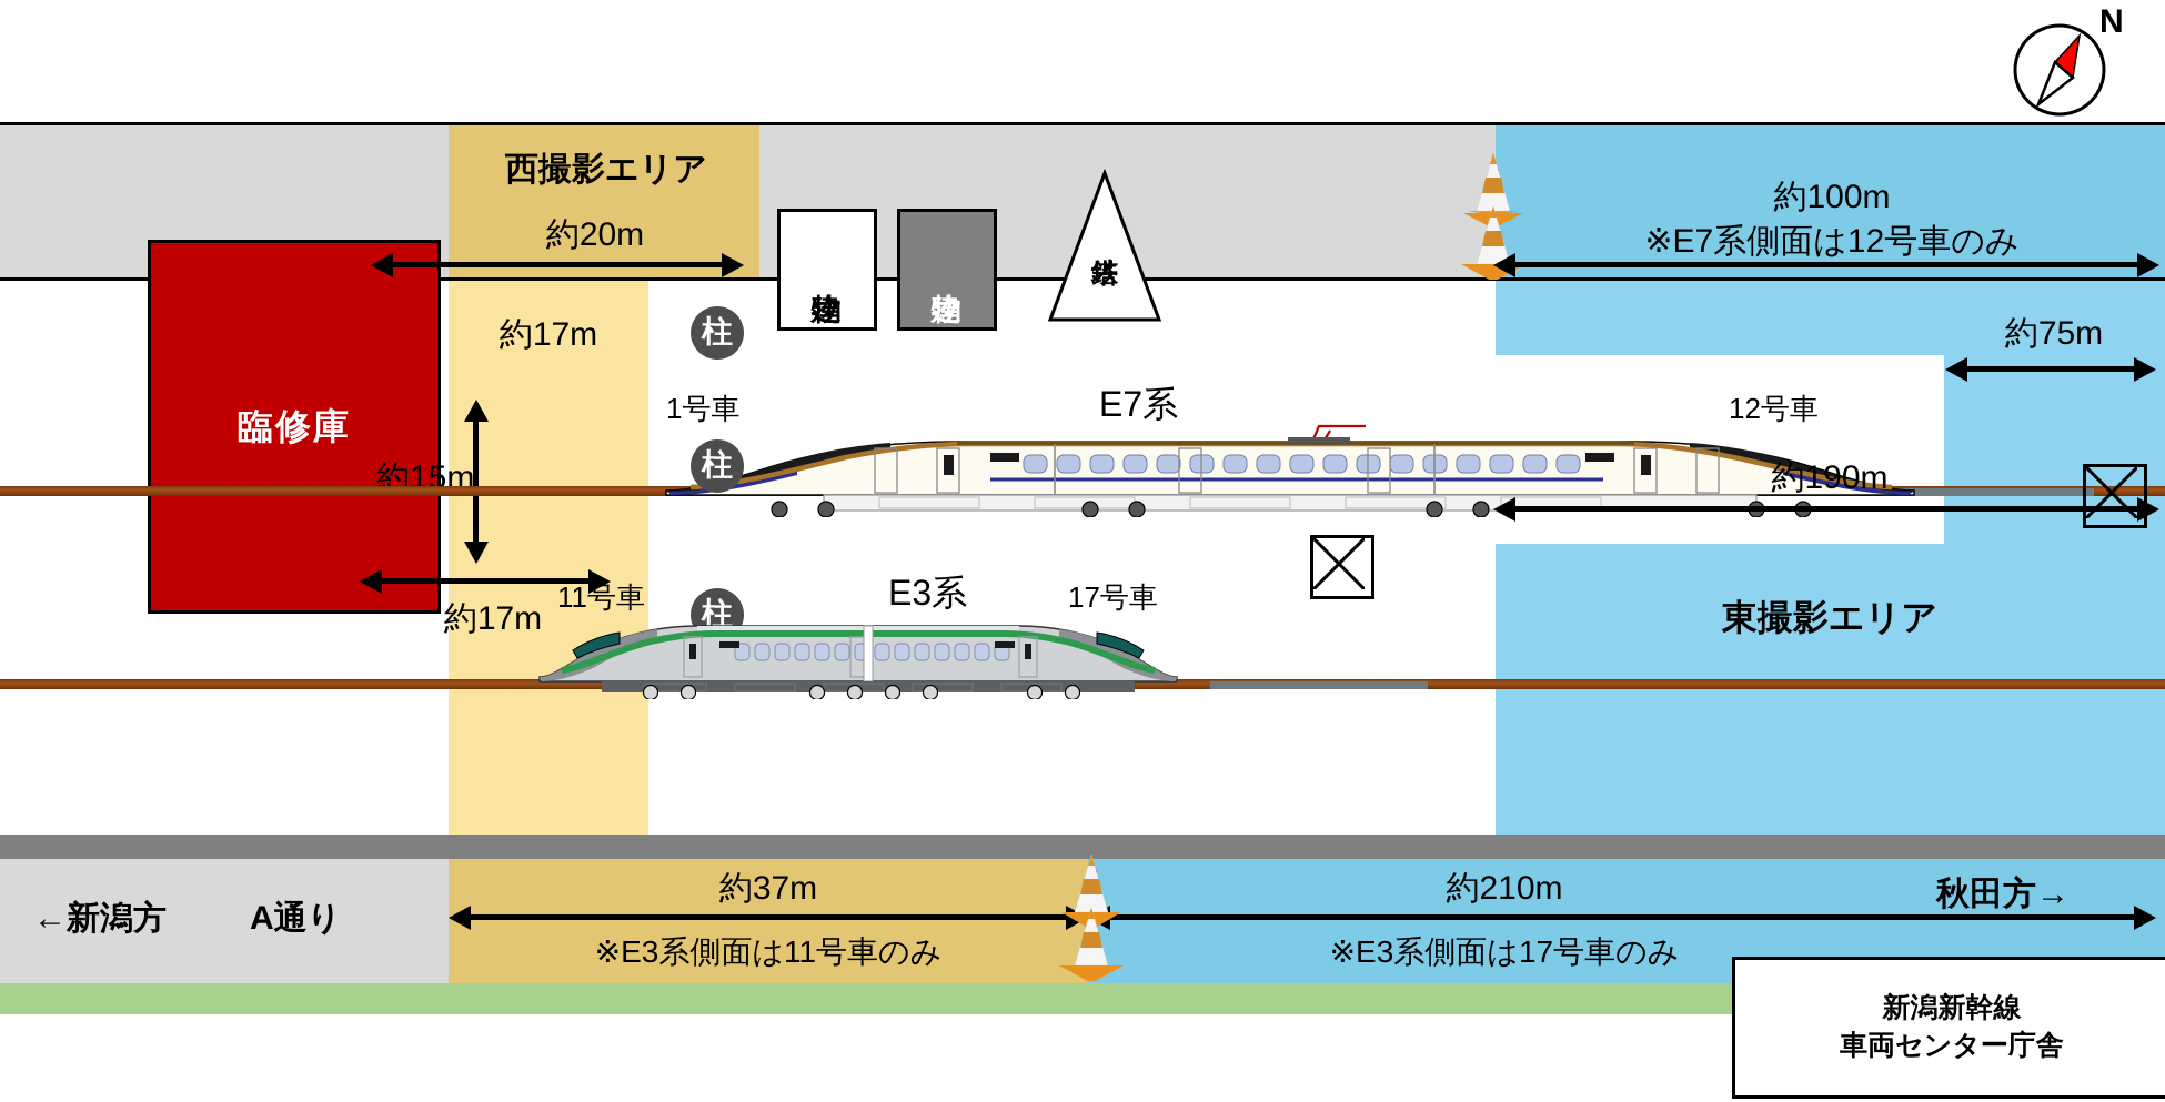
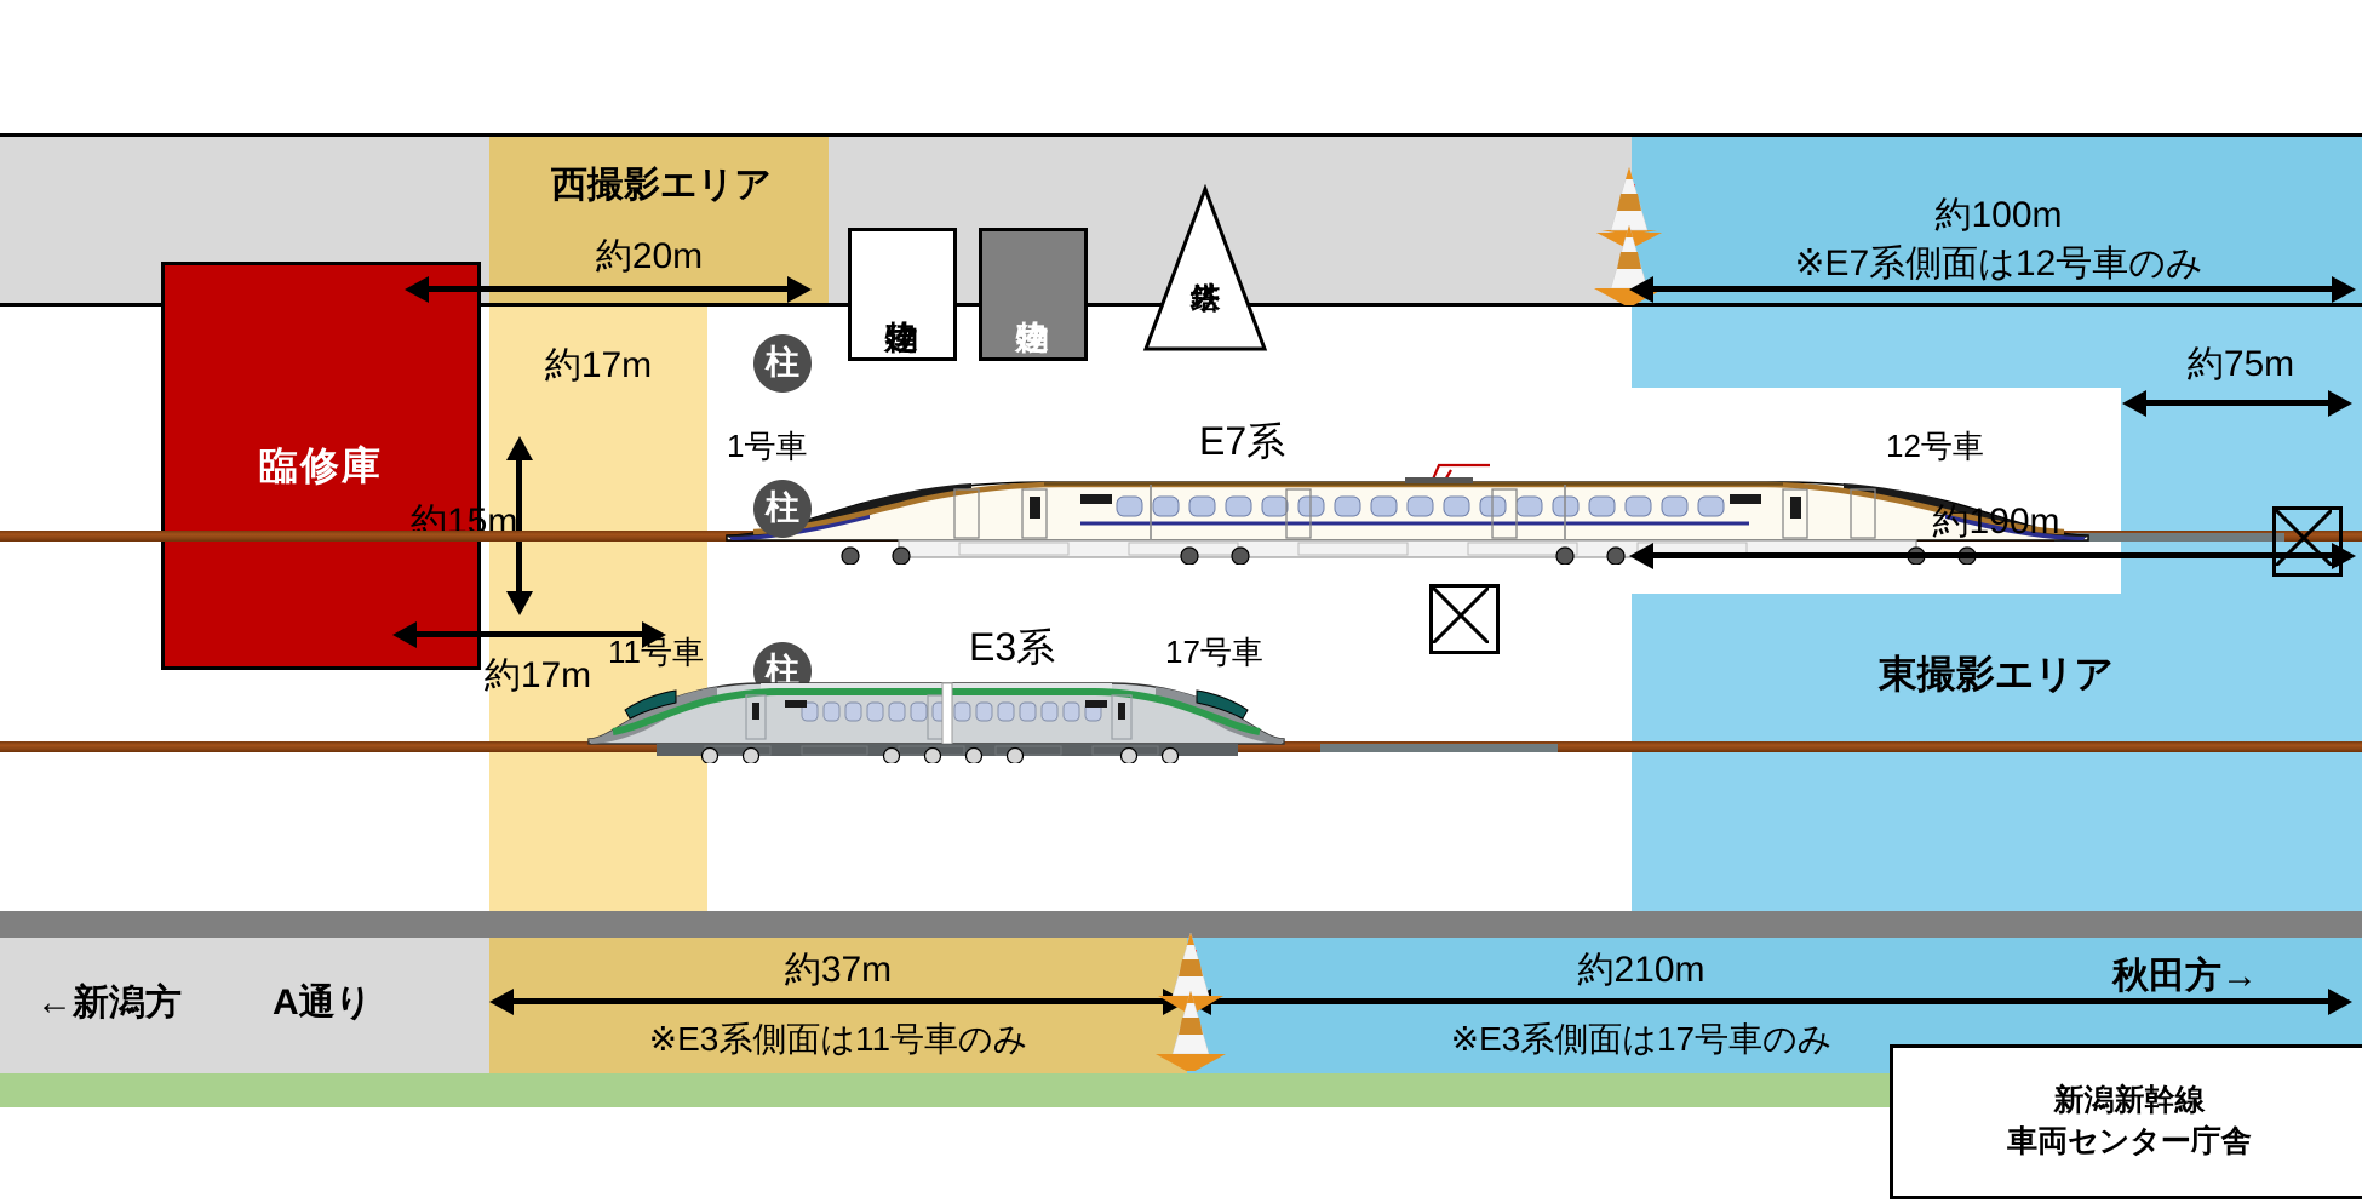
- N
  臨修庫
  約20m
  西撮影エリア
  約17m
  約15m
  約17m
  約100m
  ※E7系側面は12号車のみ
  1号車
  E7系
  12号車
  柱
  柱
  柱
  約75m
  約190m
  東撮影エリア
  11号車
  E3系
  17号車
  ←新潟方
  A通り
  秋田方→
  約37m
  ※E3系側面は11号車のみ
  約210m
  ※E3系側面は17号車のみ
  新潟新幹線
  車両センター庁舎
